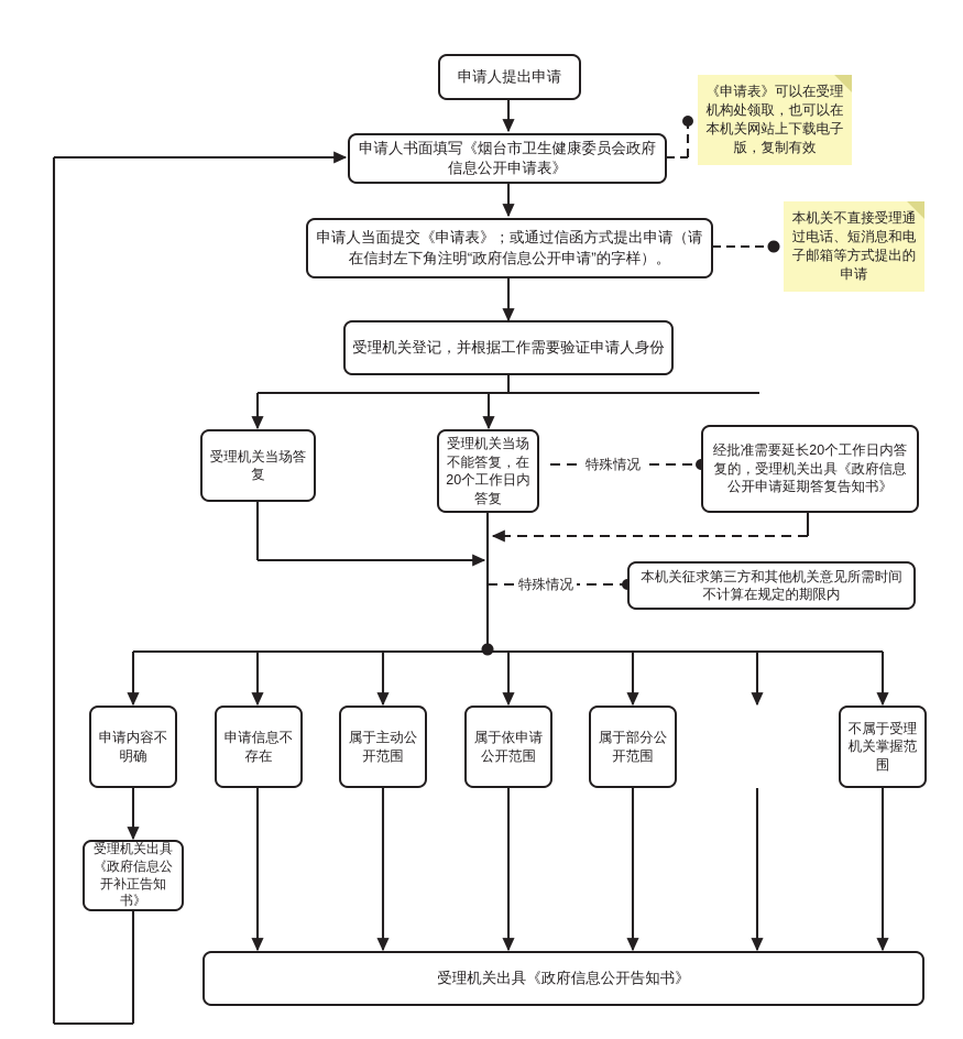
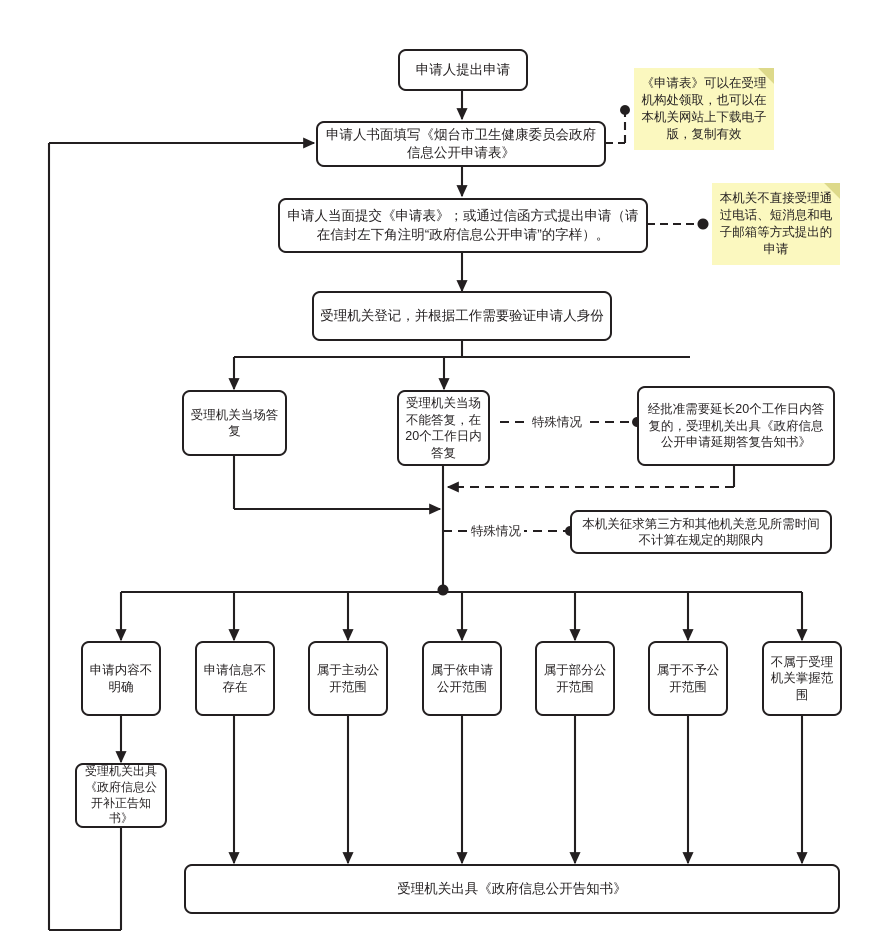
  申请人提出申请
  申请人书面填写《烟台市卫生健康委员会政府信息公开申请表》
  申请人当面提交《申请表》；或通过信函方式提出申请（请在信封左下角注明“政府信息公开申请”的字样）。
  受理机关登记，并根据工作需要验证申请人身份
  受理机关当场答复
  受理机关当场不能答复，在20个工作日内答复
  经批准需要延长20个工作日内答复的，受理机关出具《政府信息公开申请延期答复告知书》
  本机关征求第三方和其他机关意见所需时间不计算在规定的期限内
  申请内容不明确
  申请信息不存在
  属于主动公开范围
  属于依申请公开范围
  属于部分公开范围
+ 属于不予公开范围
  不属于受理机关掌握范围
  受理机关出具《政府信息公开补正告知书》
  受理机关出具《政府信息公开告知书》
  《申请表》可以在受理机构处领取，也可以在本机关网站上下载电子版，复制有效
  本机关不直接受理通过电话、短消息和电子邮箱等方式提出的申请
  特殊情况
  特殊情况
